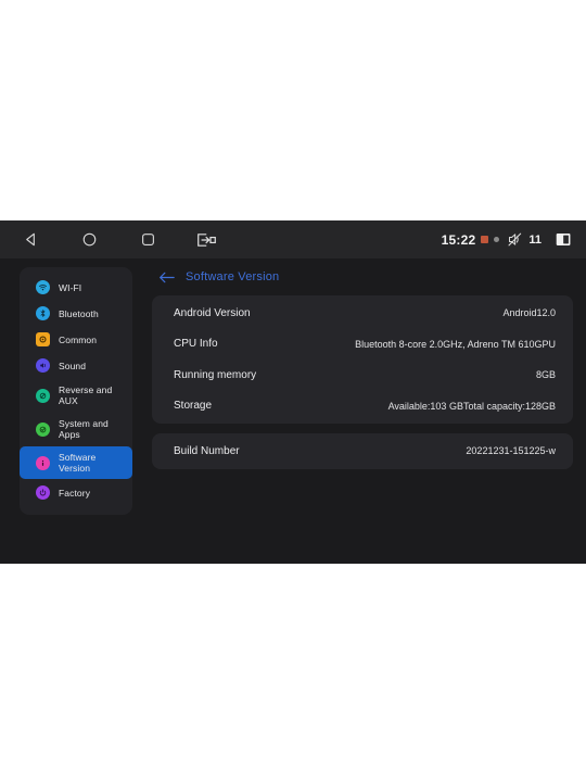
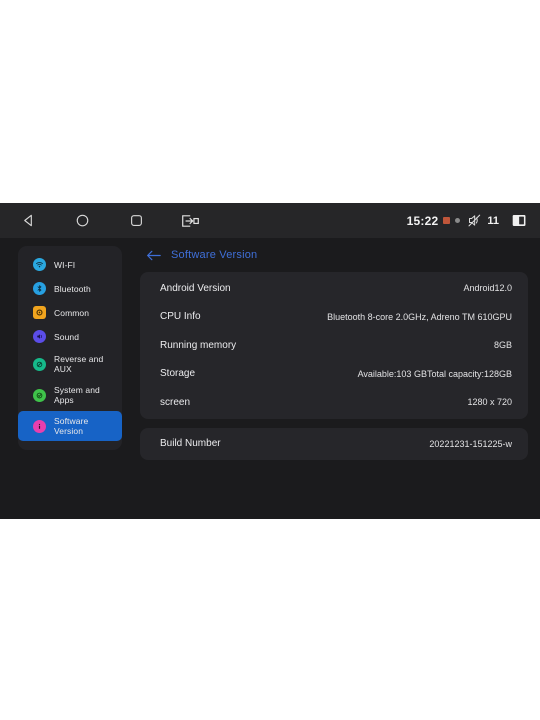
  15:22
  11
  WI-FI
  Bluetooth
  Common
  Sound
  Reverse and AUX
  System and Apps
  Software Version
- Factory
  Software Version
  Android Version
  Android12.0
  CPU Info
  Bluetooth 8-core 2.0GHz, Adreno TM 610GPU
  Running memory
  8GB
  Storage
  Available:103 GBTotal capacity:128GB
+ screen
+ 1280 x 720
  Build Number
  20221231-151225-w
